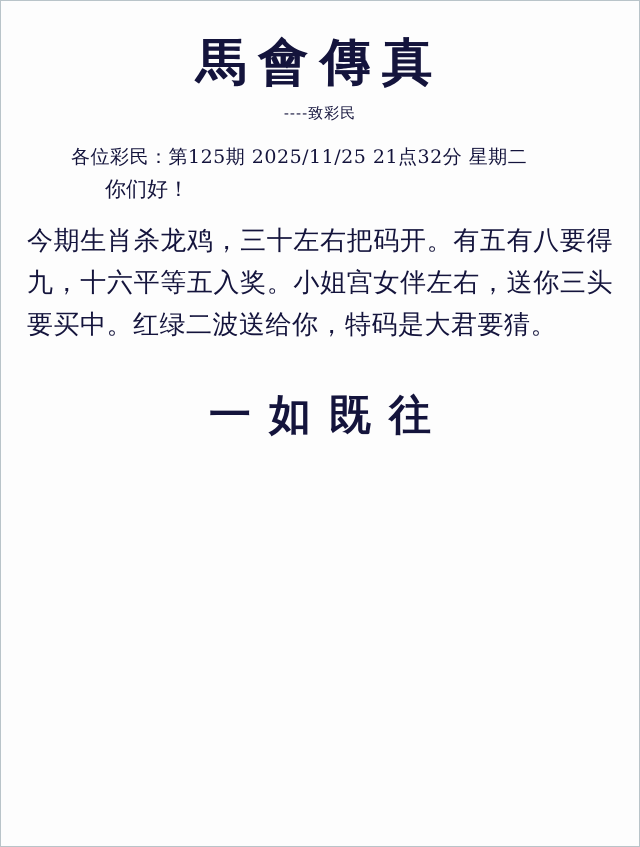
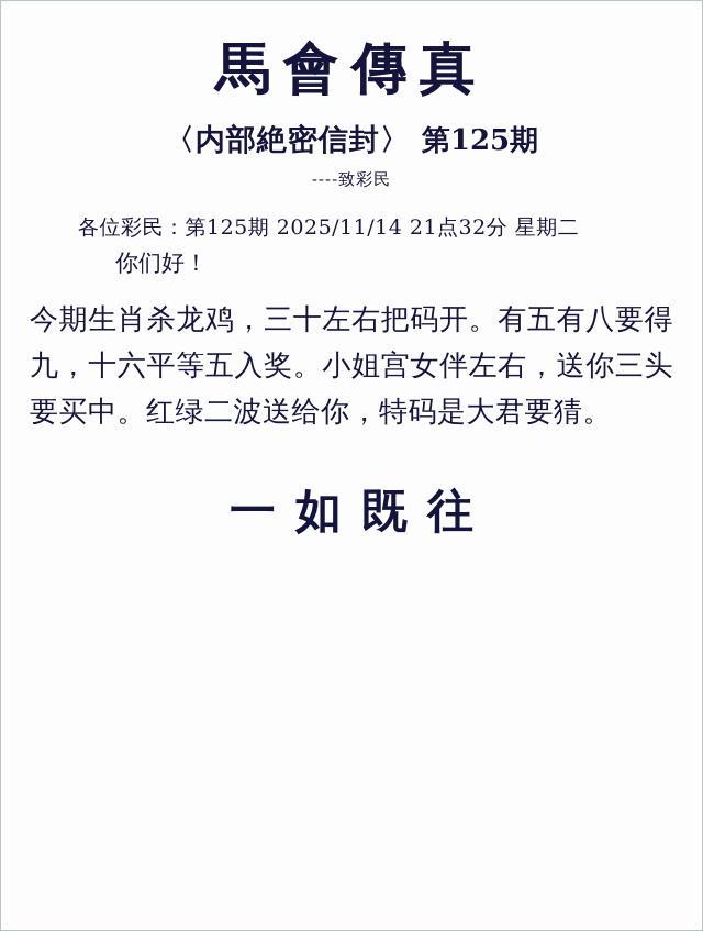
  馬會傳真
+ 〈内部絶密信封〉 第125期
  ----致彩民
- 各位彩民：第125期 2025/11/25 21点32分 星期二
+ 各位彩民：第125期 2025/11/14 21点32分 星期二
  你们好！
  今期生肖杀龙鸡，三十左右把码开。有五有八要得九，十六平等五入奖。小姐宫女伴左右，送你三头要买中。红绿二波送给你，特码是大君要猜。
  一如既往
